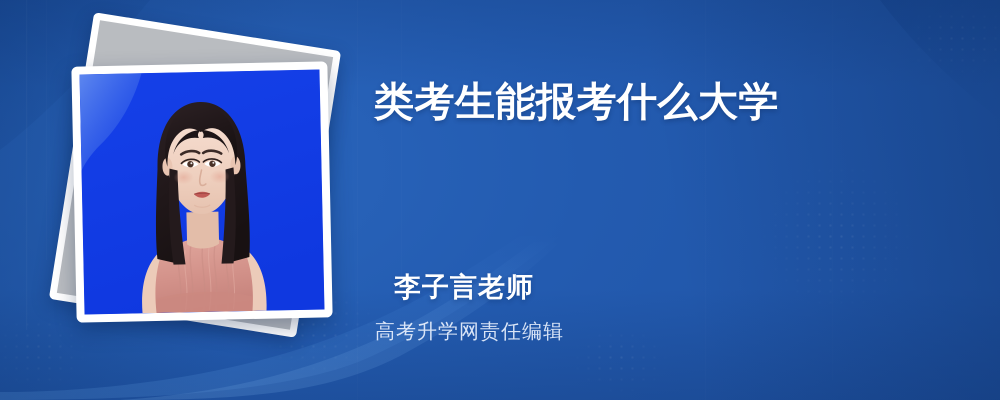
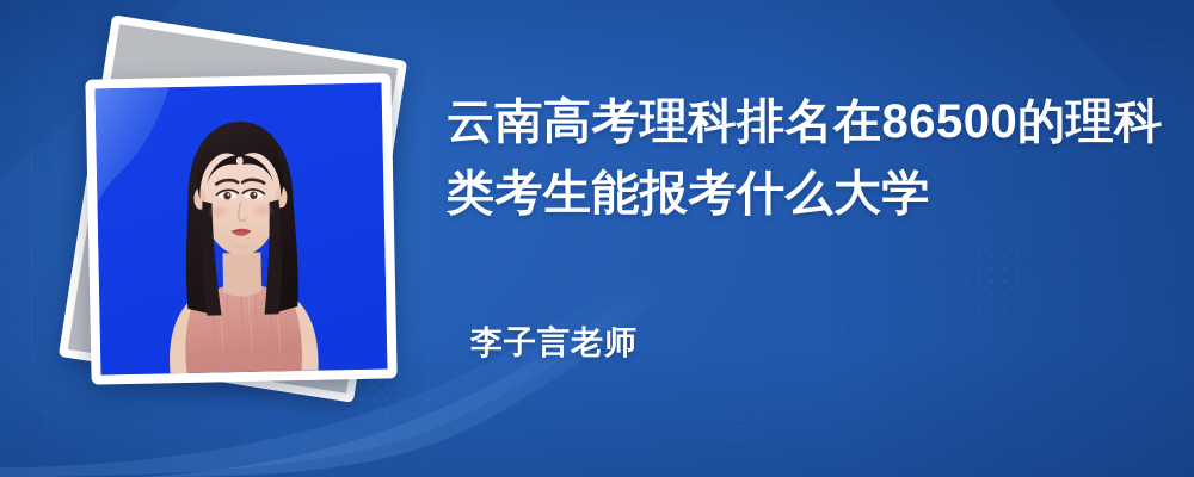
+ 云南高考理科排名在86500的理科
  类考生能报考什么大学
  李子言老师
- 高考升学网责任编辑
